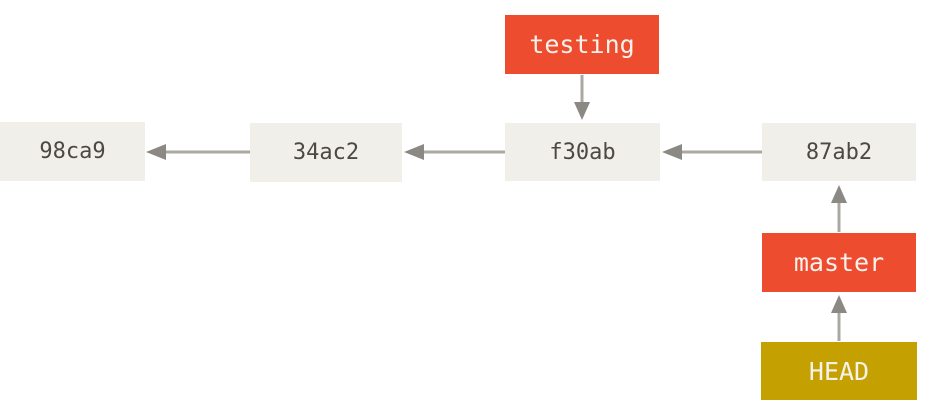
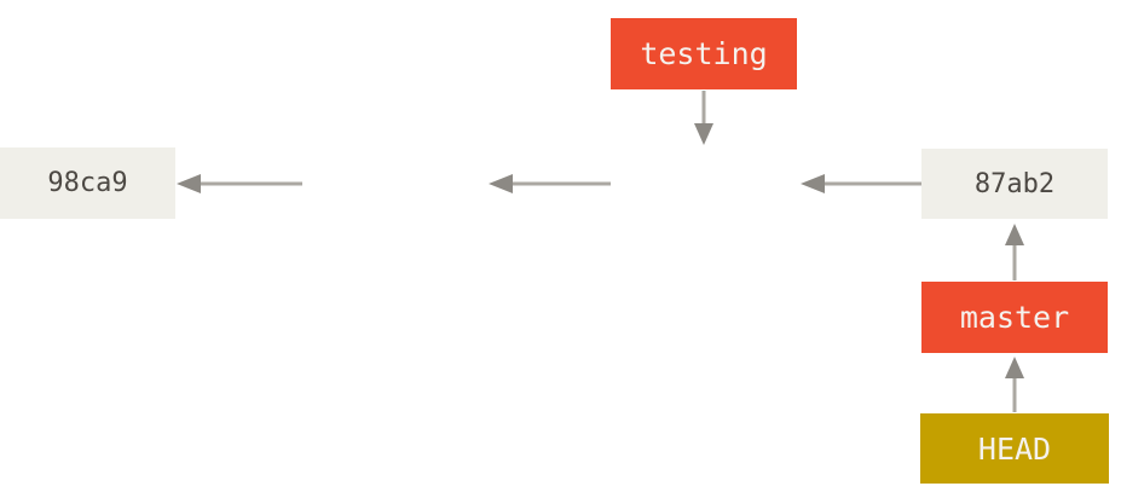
  testing
  98ca9
- 34ac2
- f30ab
  87ab2
  master
  HEAD
